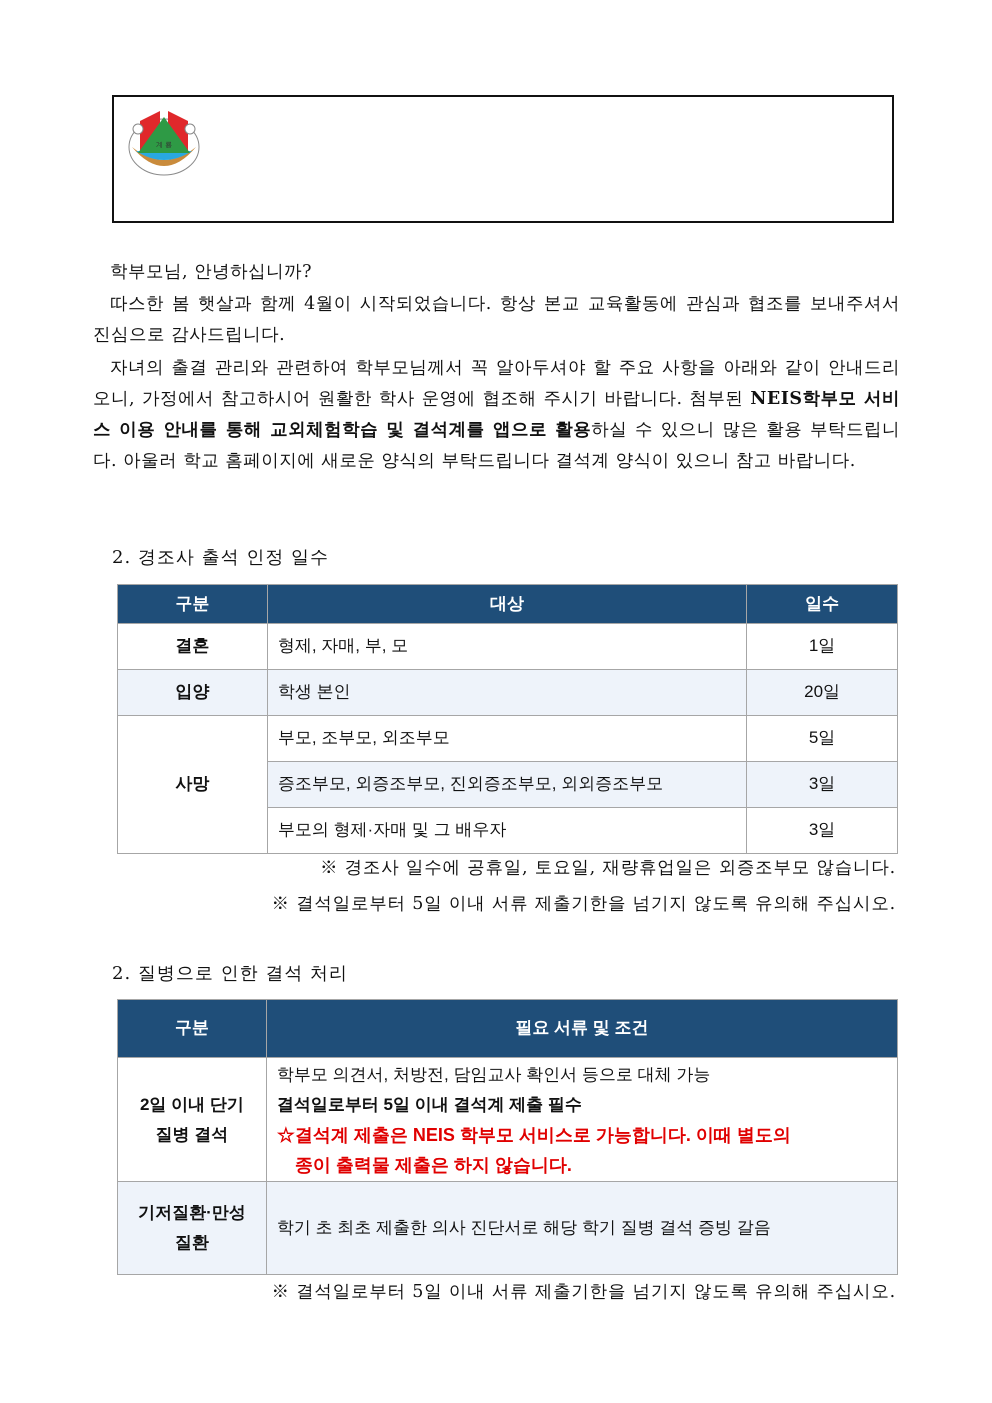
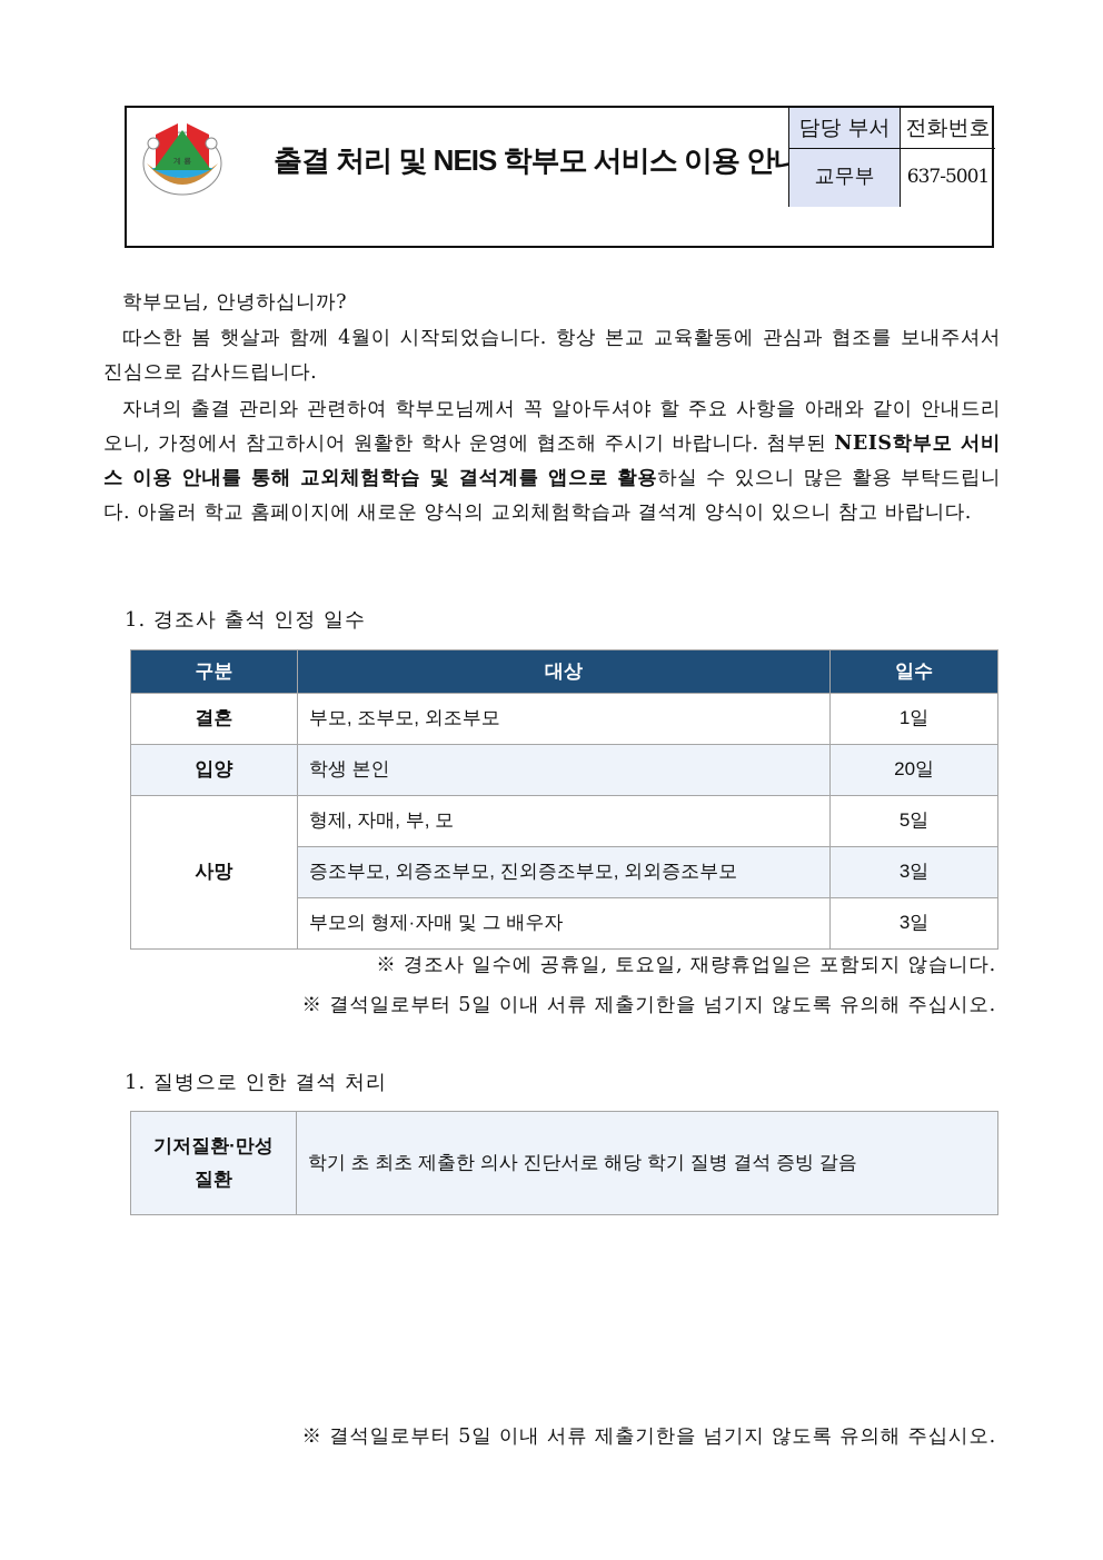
  계 룡
+ 출결 처리 및 NEIS 학부모 서비스 이용 안내
+ 담당 부서
+ 전화번호
+ 교무부
+ 637-5001
  학부모님, 안녕하십니까?
  따스한 봄 햇살과 함께 4월이 시작되었습니다. 항상 본교 교육활동에 관심과 협조를 보내주셔서 진심으로 감사드립니다.
- 자녀의 출결 관리와 관련하여 학부모님께서 꼭 알아두셔야 할 주요 사항을 아래와 같이 안내드리오니, 가정에서 참고하시어 원활한 학사 운영에 협조해 주시기 바랍니다. 첨부된 NEIS학부모 서비스 이용 안내를 통해 교외체험학습 및 결석계를 앱으로 활용하실 수 있으니 많은 활용 부탁드립니다. 아울러 학교 홈페이지에 새로운 양식의 부탁드립니다 결석계 양식이 있으니 참고 바랍니다.
+ 자녀의 출결 관리와 관련하여 학부모님께서 꼭 알아두셔야 할 주요 사항을 아래와 같이 안내드리오니, 가정에서 참고하시어 원활한 학사 운영에 협조해 주시기 바랍니다. 첨부된 NEIS학부모 서비스 이용 안내를 통해 교외체험학습 및 결석계를 앱으로 활용하실 수 있으니 많은 활용 부탁드립니다. 아울러 학교 홈페이지에 새로운 양식의 교외체험학습과 결석계 양식이 있으니 참고 바랍니다.
- 2. 경조사 출석 인정 일수
+ 1. 경조사 출석 인정 일수
  구분	대상	일수
- 결혼	형제, 자매, 부, 모	1일
+ 결혼	부모, 조부모, 외조부모	1일
  입양	학생 본인	20일
- 사망	부모, 조부모, 외조부모	5일
+ 사망	형제, 자매, 부, 모	5일
  증조부모, 외증조부모, 진외증조부모, 외외증조부모	3일
  부모의 형제·자매 및 그 배우자	3일
- ※ 경조사 일수에 공휴일, 토요일, 재량휴업일은 외증조부모 않습니다.
+ ※ 경조사 일수에 공휴일, 토요일, 재량휴업일은 포함되지 않습니다.
  ※ 결석일로부터 5일 이내 서류 제출기한을 넘기지 않도록 유의해 주십시오.
- 2. 질병으로 인한 결석 처리
+ 1. 질병으로 인한 결석 처리
- 구분	필요 서류 및 조건
- 2일 이내 단기질병 결석	학부모 의견서, 처방전, 담임교사 확인서 등으로 대체 가능 결석일로부터 5일 이내 결석계 제출 필수 ☆결석계 제출은 NEIS 학부모 서비스로 가능합니다. 이때 별도의 종이 출력물 제출은 하지 않습니다.
  기저질환·만성질환	학기 초 최초 제출한 의사 진단서로 해당 학기 질병 결석 증빙 갈음
  ※ 결석일로부터 5일 이내 서류 제출기한을 넘기지 않도록 유의해 주십시오.
